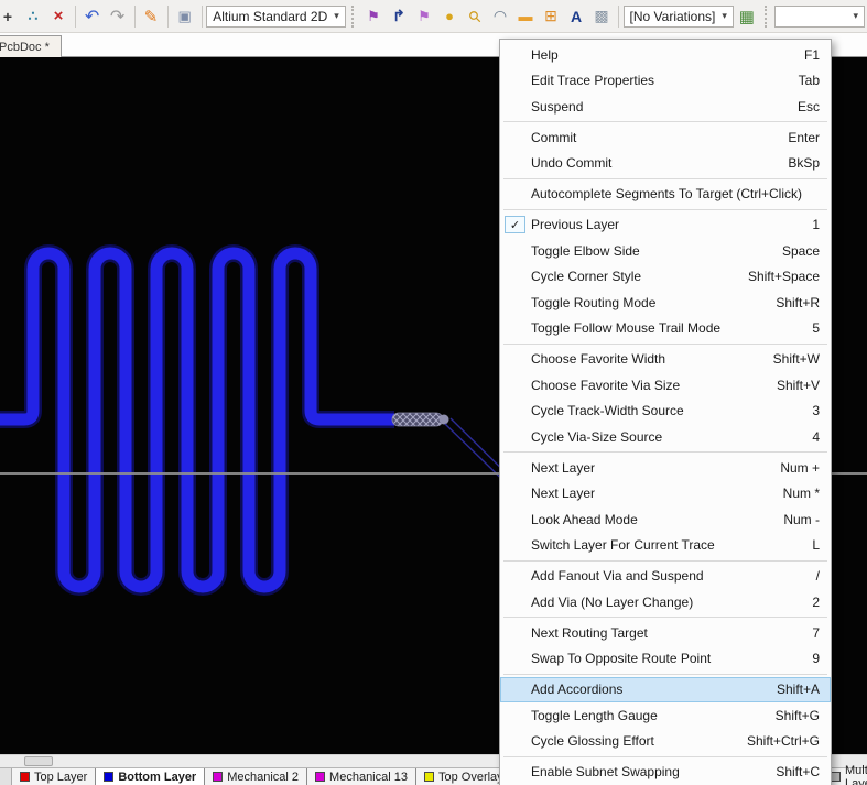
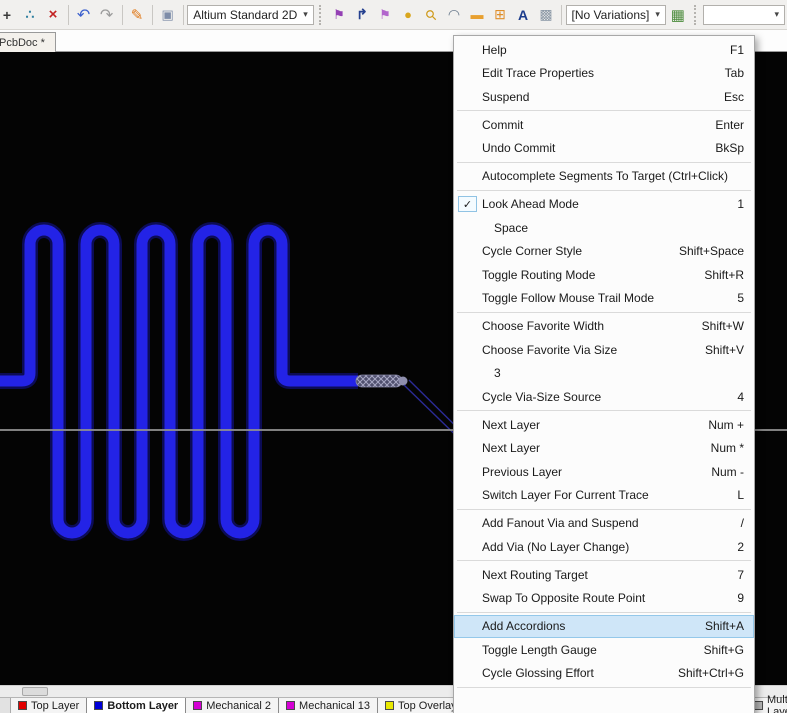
  +
  ∴
  ×
  ↶
  ↷
  ✎
  ▣
  Altium Standard 2D
  ▾
  ⚑
  ↱
  ⚑
  ●
  ◠
  ▬
  ⊞
  A
  ▩
  [No Variations]
  ▾
  ▦
  ▾
  PcbDoc *
  Top Layer
  Bottom Layer
  Mechanical 2
  Mechanical 13
  Top Overla
  Help
  F1
  Edit Trace Properties
  Tab
  Suspend
  Esc
  Commit
  Enter
  Undo Commit
  BkSp
  Autocomplete Segments To Target (Ctrl+Click)
  ✓
- Previous Layer
+ Look Ahead Mode
  1
- Toggle Elbow Side
  Space
  Cycle Corner Style
  Shift+Space
  Toggle Routing Mode
  Shift+R
  Toggle Follow Mouse Trail Mode
  5
  Choose Favorite Width
  Shift+W
  Choose Favorite Via Size
  Shift+V
- Cycle Track-Width Source
  3
  Cycle Via-Size Source
  4
  Next Layer
  Num +
  Next Layer
  Num *
- Look Ahead Mode
+ Previous Layer
  Num -
  Switch Layer For Current Trace
  L
  Add Fanout Via and Suspend
  /
  Add Via (No Layer Change)
  2
  Next Routing Target
  7
  Swap To Opposite Route Point
  9
  Add Accordions
  Shift+A
  Toggle Length Gauge
  Shift+G
  Cycle Glossing Effort
  Shift+Ctrl+G
- Enable Subnet Swapping
- Shift+C
